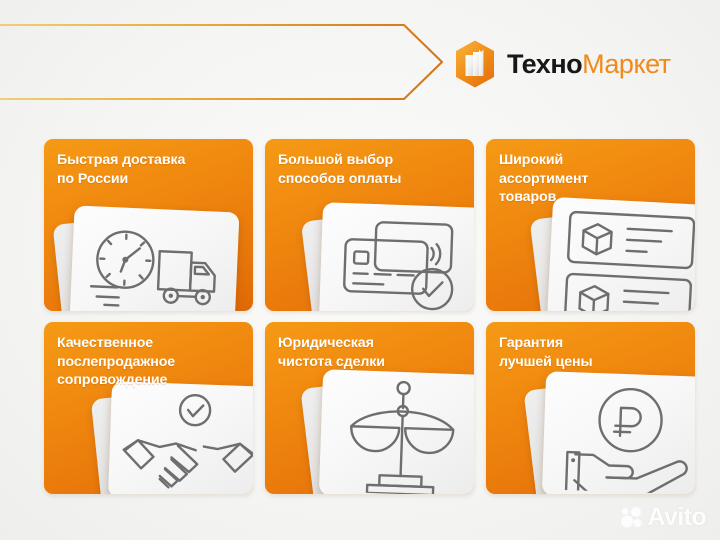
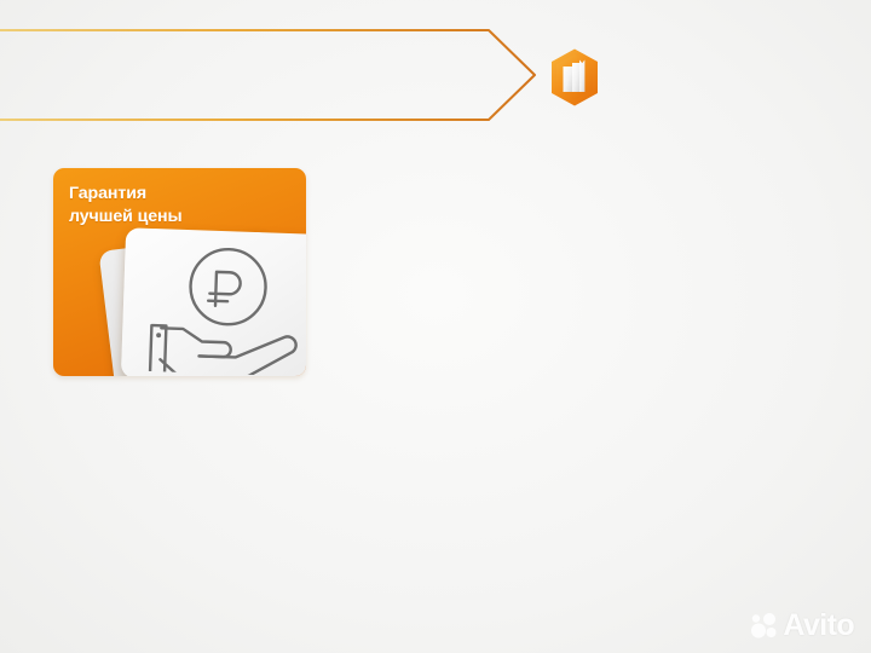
- ТехноМаркет
- Быстрая доставка
- по России
- Большой выбор
- способов оплаты
- Широкий
- ассортимент
- товаров
- Качественное
- послепродажное
- сопровождение
- Юридическая
- чистота сделки
  Гарантия
  лучшей цены
  Avito
